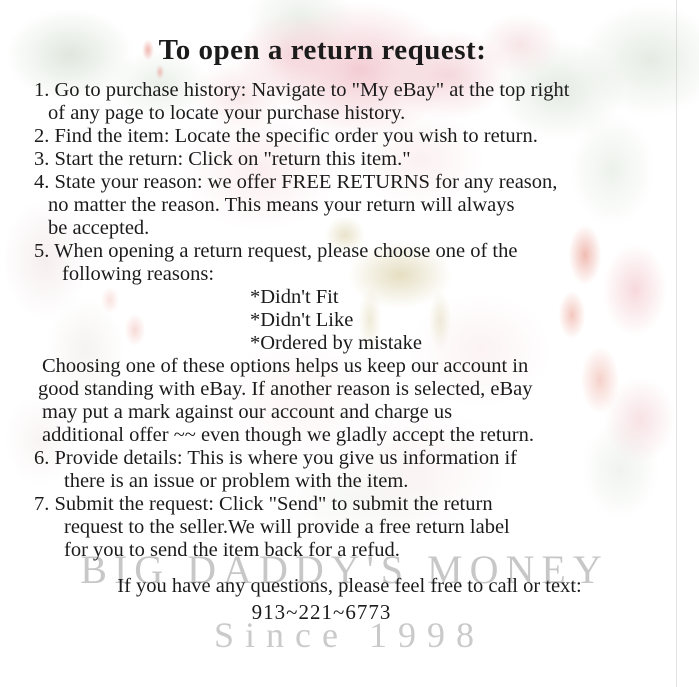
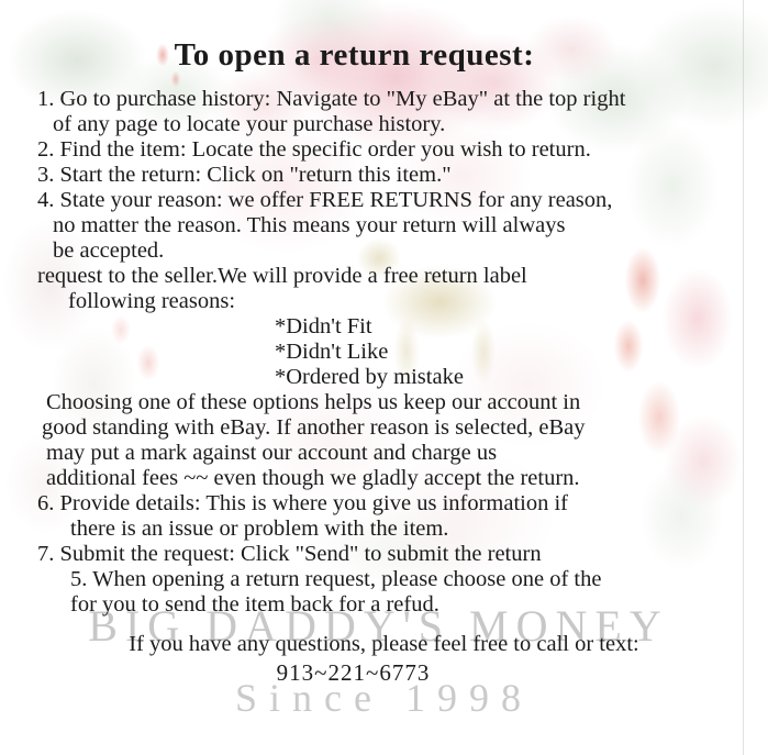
  BIG DADDY'S MONEY
  Since 1998
  To open a return request:
  1. Go to purchase history: Navigate to "My eBay" at the top right
  of any page to locate your purchase history.
  2. Find the item: Locate the specific order you wish to return.
  3. Start the return: Click on "return this item."
  4. State your reason: we offer FREE RETURNS for any reason,
  no matter the reason. This means your return will always
  be accepted.
- 5. When opening a return request, please choose one of the
+ request to the seller.We will provide a free return label
  following reasons:
  *Didn't Fit
  *Didn't Like
  *Ordered by mistake
  Choosing one of these options helps us keep our account in
  good standing with eBay. If another reason is selected, eBay
  may put a mark against our account and charge us
- additional offer ~~ even though we gladly accept the return.
+ additional fees ~~ even though we gladly accept the return.
  6. Provide details: This is where you give us information if
  there is an issue or problem with the item.
  7. Submit the request: Click "Send" to submit the return
- request to the seller.We will provide a free return label
+ 5. When opening a return request, please choose one of the
  for you to send the item back for a refud.
  If you have any questions, please feel free to call or text:
  913~221~6773
